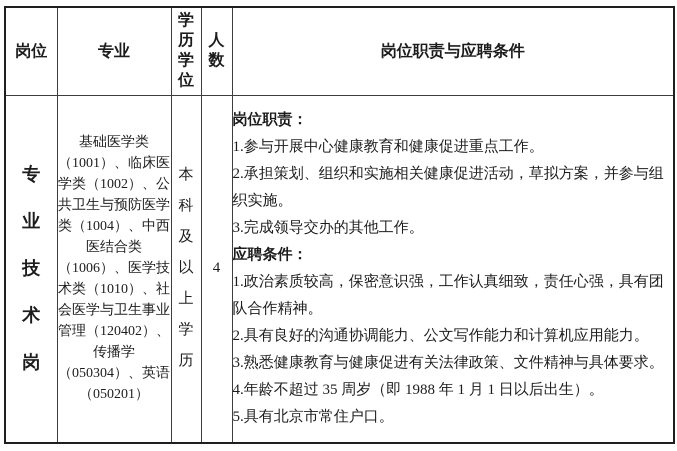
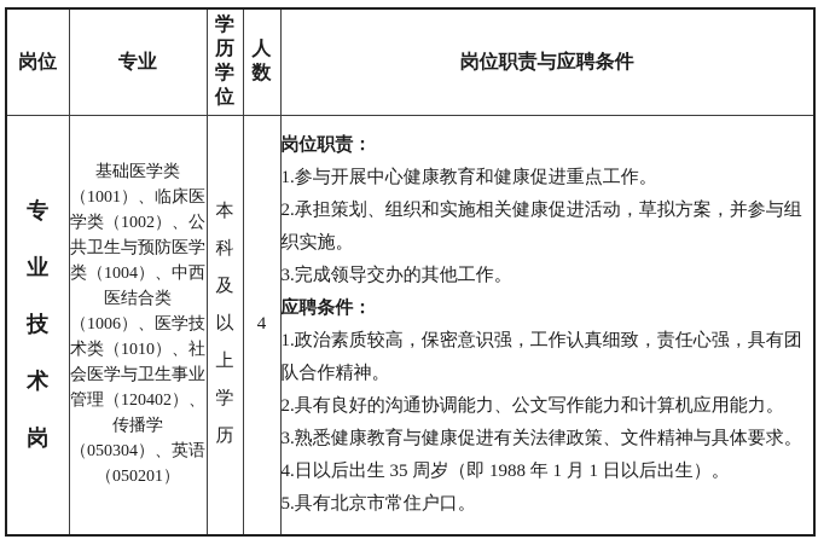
  岗位	专业	学历学位	人数	岗位职责与应聘条件
- 专业技术岗	基础医学类（1001）、临床医学类（1002）、公共卫生与预防医学类（1004）、中西医结合类（1006）、医学技术类（1010）、社会医学与卫生事业管理（120402）、传播学（050304）、英语（050201）	本科及以上学历	4	岗位职责： 1.参与开展中心健康教育和健康促进重点工作。 2.承担策划、组织和实施相关健康促进活动，草拟方案，并参与组织实施。 3.完成领导交办的其他工作。 应聘条件： 1.政治素质较高，保密意识强，工作认真细致，责任心强，具有团队合作精神。 2.具有良好的沟通协调能力、公文写作能力和计算机应用能力。 3.熟悉健康教育与健康促进有关法律政策、文件精神与具体要求。 4.年龄不超过 35 周岁（即 1988 年 1 月 1 日以后出生）。 5.具有北京市常住户口。
+ 专业技术岗	基础医学类（1001）、临床医学类（1002）、公共卫生与预防医学类（1004）、中西医结合类（1006）、医学技术类（1010）、社会医学与卫生事业管理（120402）、传播学（050304）、英语（050201）	本科及以上学历	4	岗位职责： 1.参与开展中心健康教育和健康促进重点工作。 2.承担策划、组织和实施相关健康促进活动，草拟方案，并参与组织实施。 3.完成领导交办的其他工作。 应聘条件： 1.政治素质较高，保密意识强，工作认真细致，责任心强，具有团队合作精神。 2.具有良好的沟通协调能力、公文写作能力和计算机应用能力。 3.熟悉健康教育与健康促进有关法律政策、文件精神与具体要求。 4.日以后出生 35 周岁（即 1988 年 1 月 1 日以后出生）。 5.具有北京市常住户口。
